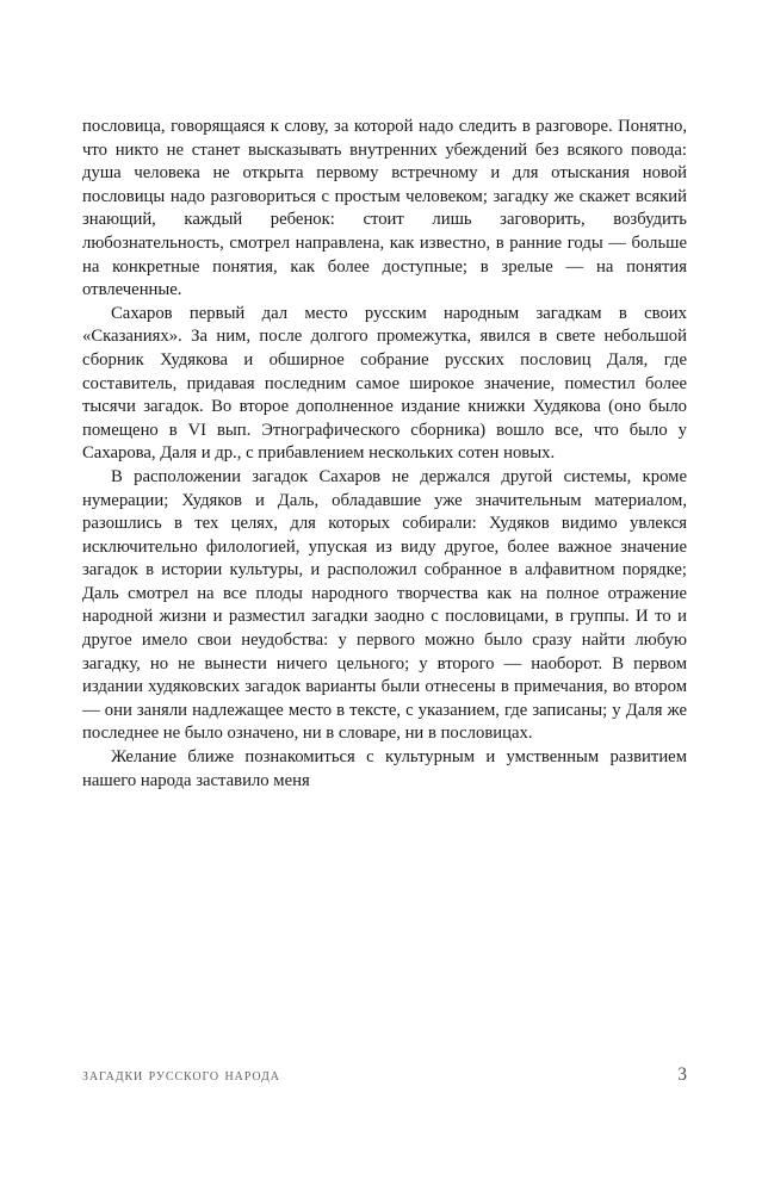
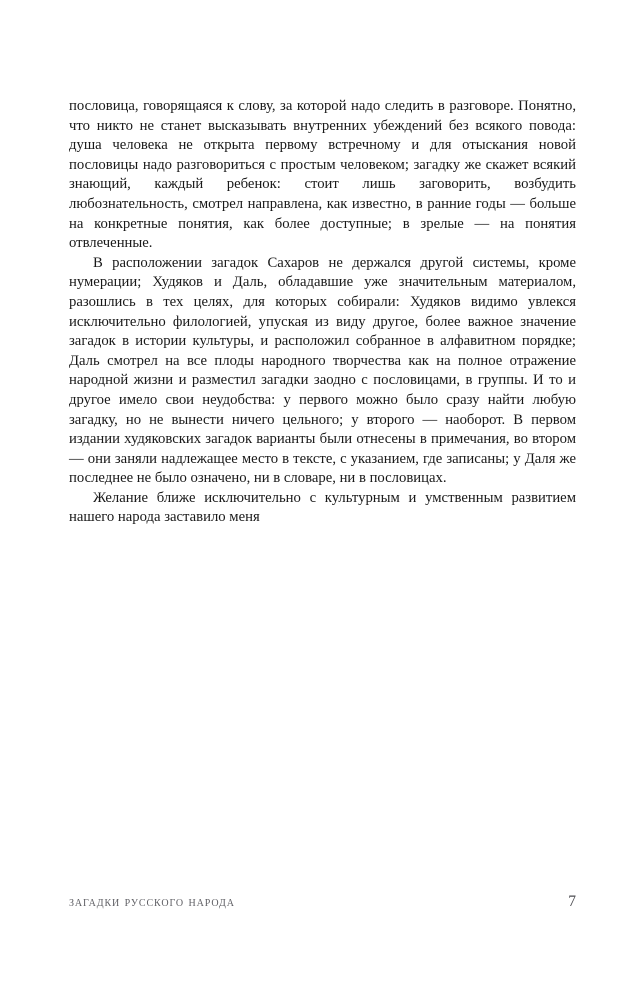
  пословица, говорящаяся к слову, за которой надо следить в разговоре. Понятно, что никто не станет высказывать внутренних убеждений без всякого повода: душа человека не открыта первому встречному и для отыскания новой пословицы надо разговориться с простым человеком; загадку же скажет всякий знающий, каждый ребенок: стоит лишь заговорить, возбудить любознательность, смотрел направлена, как известно, в ранние годы — больше на конкретные понятия, как более доступные; в зрелые — на понятия отвлеченные.
- Сахаров первый дал место русским народным загадкам в своих «Сказаниях». За ним, после долгого промежутка, явился в свете небольшой сборник Худякова и обширное собрание русских пословиц Даля, где составитель, придавая последним самое широкое значение, поместил более тысячи загадок. Во второе дополненное издание книжки Худякова (оно было помещено в VI вып. Этнографического сборника) вошло все, что было у Сахарова, Даля и др., с прибавлением нескольких сотен новых.
  В расположении загадок Сахаров не держался другой системы, кроме нумерации; Худяков и Даль, обладавшие уже значительным материалом, разошлись в тех целях, для которых собирали: Худяков видимо увлекся исключительно филологией, упуская из виду другое, более важное значение загадок в истории культуры, и расположил собранное в алфавитном порядке; Даль смотрел на все плоды народного творчества как на полное отражение народной жизни и разместил загадки заодно с пословицами, в группы. И то и другое имело свои неудобства: у первого можно было сразу найти любую загадку, но не вынести ничего цельного; у второго — наоборот. В первом издании худяковских загадок варианты были отнесены в примечания, во втором — они заняли надлежащее место в тексте, с указанием, где записаны; у Даля же последнее не было означено, ни в словаре, ни в пословицах.
- Желание ближе познакомиться с культурным и умственным развитием нашего народа заставило меня
+ Желание ближе исключительно с культурным и умственным развитием нашего народа заставило меня
  загадки русского народа
- 3
+ 7
